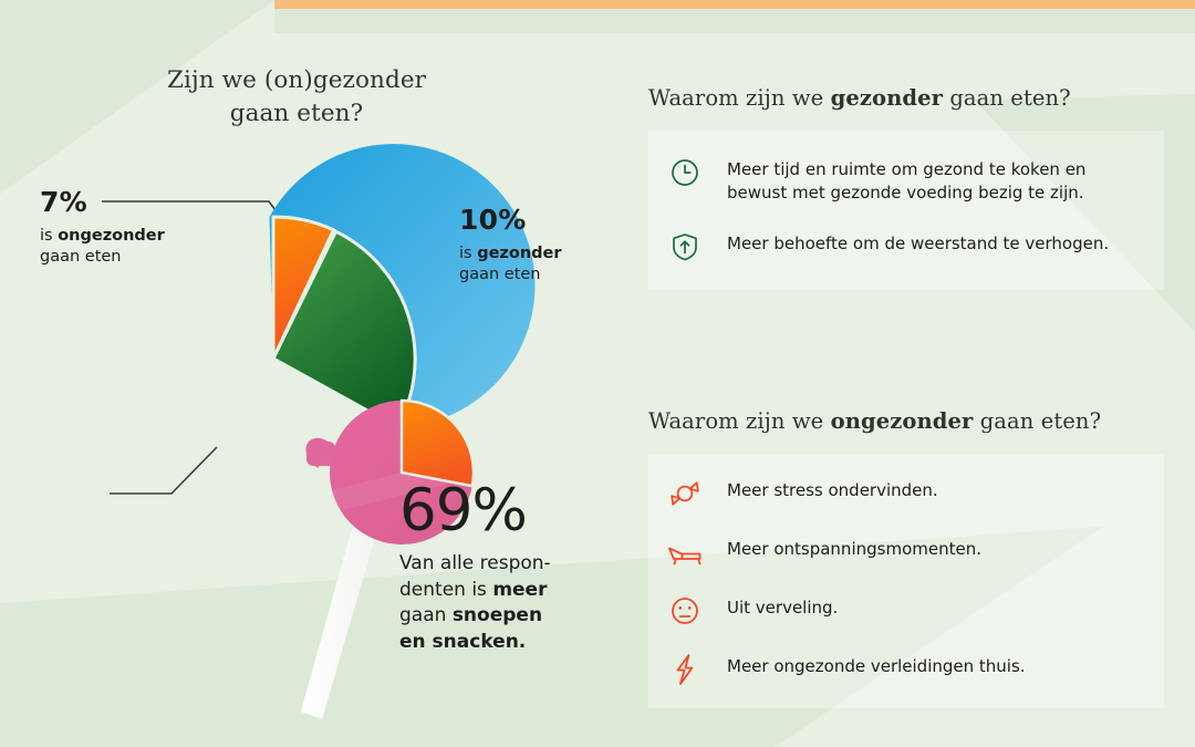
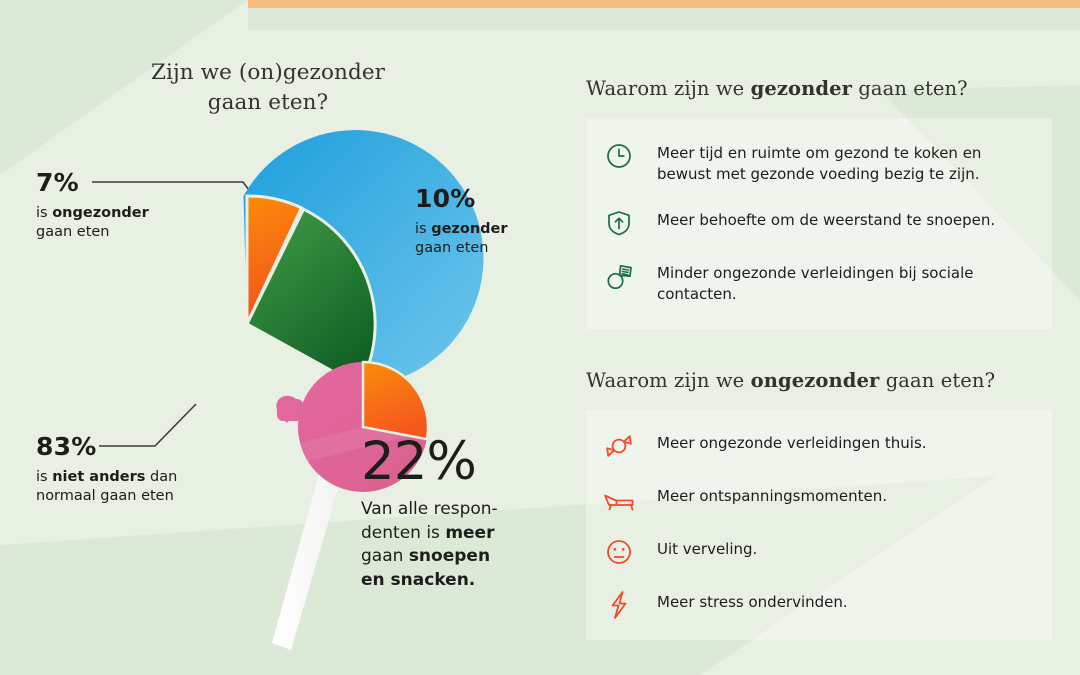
  Zijn we (on)gezonder
  gaan eten?
  7%
  is ongezonder
  gaan eten
  10%
  is gezonder
  gaan eten
+ 83%
+ is niet anders dan
+ normaal gaan eten
- 69%
+ 22%
  Van alle respon-
  denten is meer
  gaan snoepen
  en snacken.
  Waarom zijn we gezonder gaan eten?
  Meer tijd en ruimte om gezond te koken en bewust met gezonde voeding bezig te zijn.
- Meer behoefte om de weerstand te verhogen.
+ Meer behoefte om de weerstand te snoepen.
+ Minder ongezonde verleidingen bij sociale contacten.
  Waarom zijn we ongezonder gaan eten?
- Meer stress ondervinden.
+ Meer ongezonde verleidingen thuis.
  Meer ontspanningsmomenten.
  Uit verveling.
- Meer ongezonde verleidingen thuis.
+ Meer stress ondervinden.
